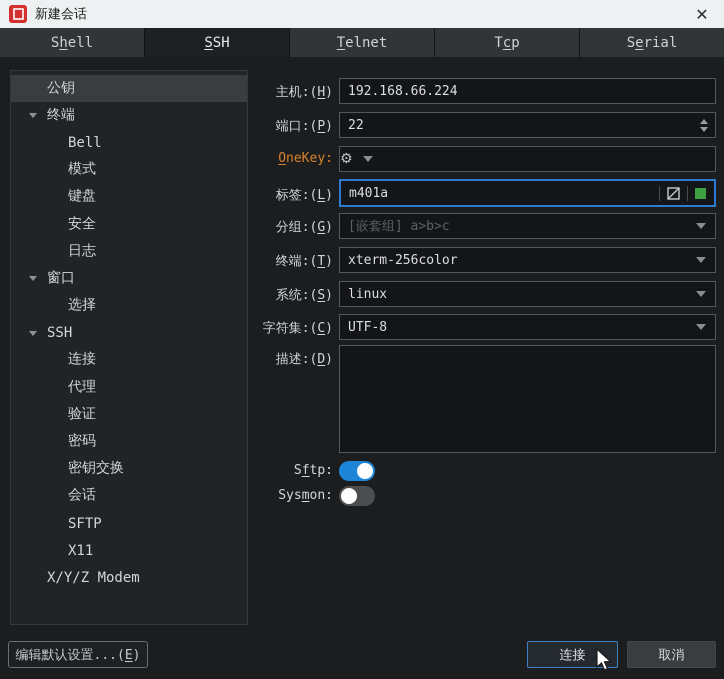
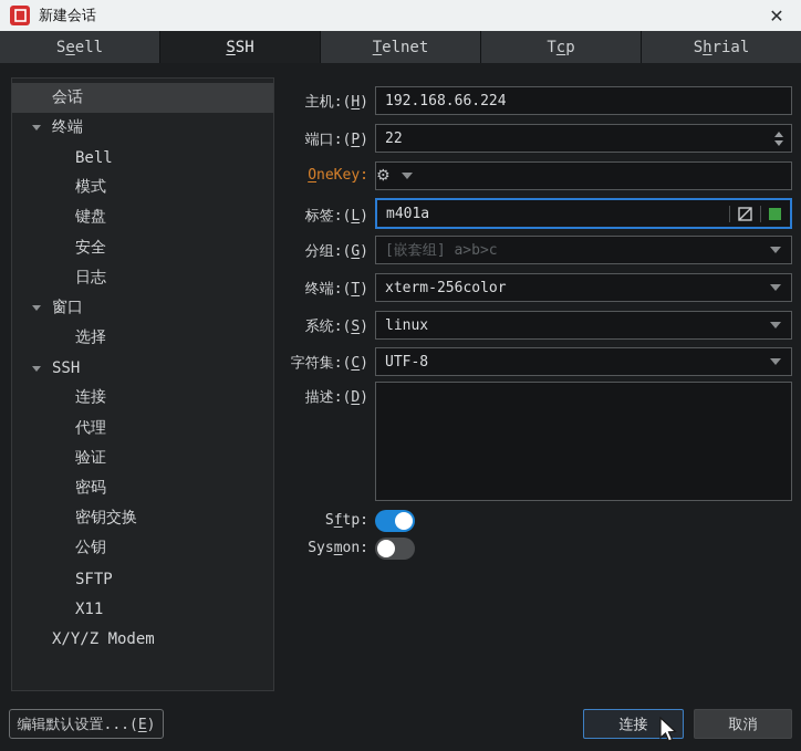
  新建会话
  ✕
- Shell
+ Seell
  SSH
  Telnet
  Tcp
- Serial
+ Shrial
- 公钥
+ 会话
  终端
  Bell
  模式
  键盘
  安全
  日志
  窗口
  选择
  SSH
  连接
  代理
  验证
  密码
  密钥交换
- 会话
+ 公钥
  SFTP
  X11
  X/Y/Z Modem
  主机:(H)
  端口:(P)
  OneKey:
  标签:(L)
  分组:(G)
  终端:(T)
  系统:(S)
  字符集:(C)
  描述:(D)
  Sftp:
  Sysmon:
  192.168.66.224
  22
  ⚙
  m401a
  [嵌套组] a>b>c
  xterm-256color
  linux
  UTF-8
  编辑默认设置...(E)
  连接
  取消
